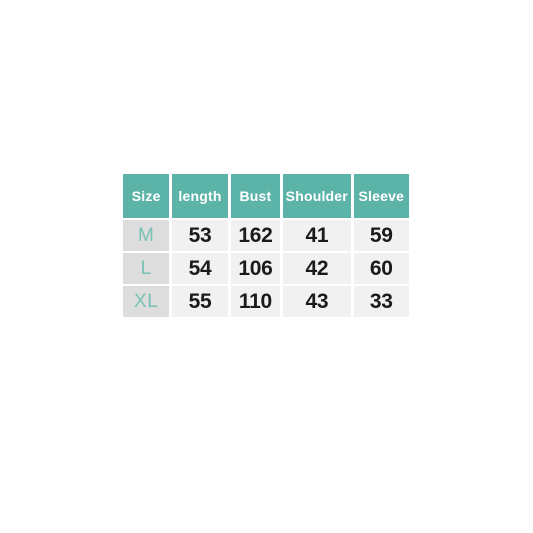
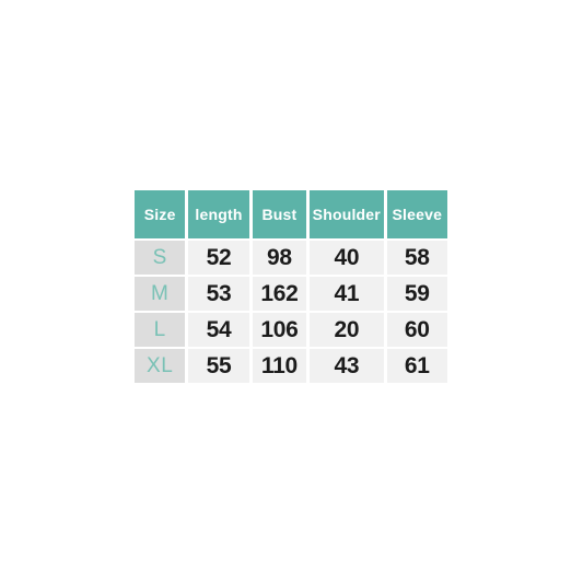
  Size	length	Bust	Shoulder	Sleeve
+ S	52	98	40	58
  M	53	162	41	59
- L	54	106	42	60
+ L	54	106	20	60
- XL	55	110	43	33
+ XL	55	110	43	61
